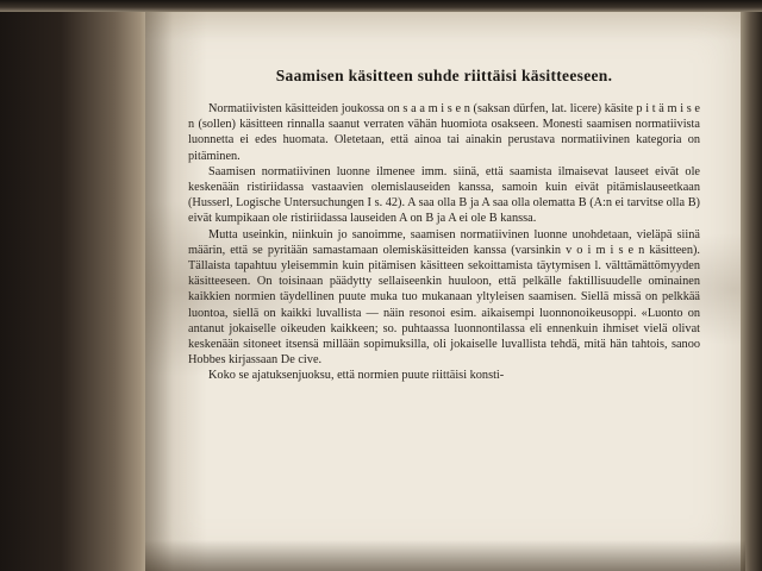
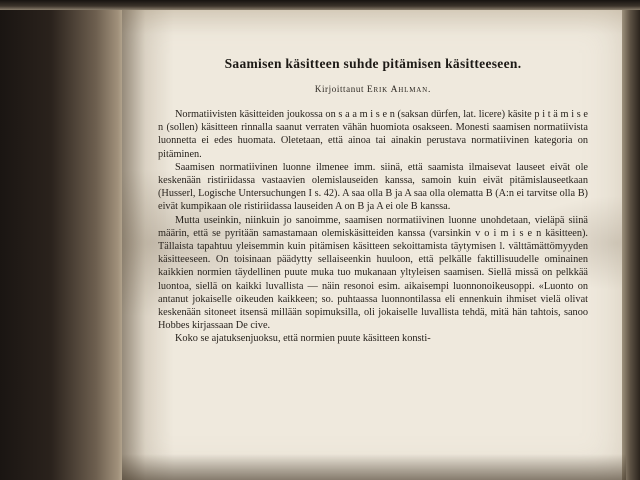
- Saamisen käsitteen suhde riittäisi käsitteeseen.
+ Saamisen käsitteen suhde pitämisen käsitteeseen.
+ Kirjoittanut Erik Ahlman.
  Normatiivisten käsitteiden joukossa on s a a m i s e n (saksan dürfen, lat. licere) käsite p i t ä m i s e ollen) käsitteen rinnalla saanut verraten vähän huomiota osakseen. Monesti saamisen normatiivista netta ei edes huomata. Oletetaan, että ainoa tai ainakin perustava normatiivinen kategoria on minen.
  Saamisen normatiivinen luonne ilmenee imm. siinä, että saamista ilmaisevat lauseet eivät ole kenään ristiriidassa vastaavien olemislauseiden kanssa, samoin kuin eivät pitämislauseetkaan sserl, Logische Untersuchungen I s. 42). A saa olla B ja A saa olla olematta B (A:n ei tarvitse olla B) t kumpikaan ole ristiriidassa lauseiden A on B ja A ei ole B kanssa.
  Mutta useinkin, niinkuin jo sanoimme, saamisen normatiivinen luonne unohdetaan, vieläpä siinä rin, että se pyritään samastamaan olemiskäsitteiden kanssa (varsinkin v o i m i s e n käsitteen). aista tapahtuu yleisemmin kuin pitämisen käsitteen sekoittamista täytymisen l. välttämättömyyden tteeseen. On toisinaan päädytty sellaiseenkin huuloon, että pelkälle faktillisuudelle ominainen kien normien täydellinen puute muka tuo mukanaan yltyleisen saamisen. Siellä missä on pelkkää toa, siellä on kaikki luvallista — näin resonoi esim. aikaisempi luonnonoikeusoppi. «Luonto on nut jokaiselle oikeuden kaikkeen; so. puhtaassa luonnontilassa eli ennenkuin ihmiset vielä olivat kenään sitoneet itsensä millään sopimuksilla, oli jokaiselle luvallista tehdä, mitä hän tahtois, sanoo bes kirjassaan De cive.
- Koko se ajatuksenjuoksu, että normien puute riittäisi konsti-
+ Koko se ajatuksenjuoksu, että normien puute käsitteen konsti-
